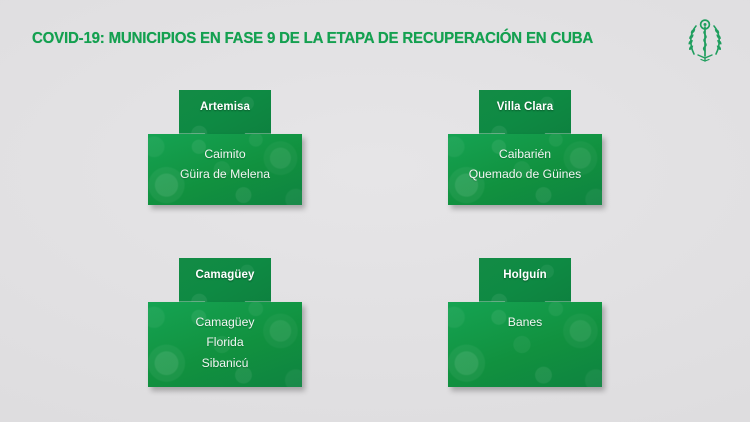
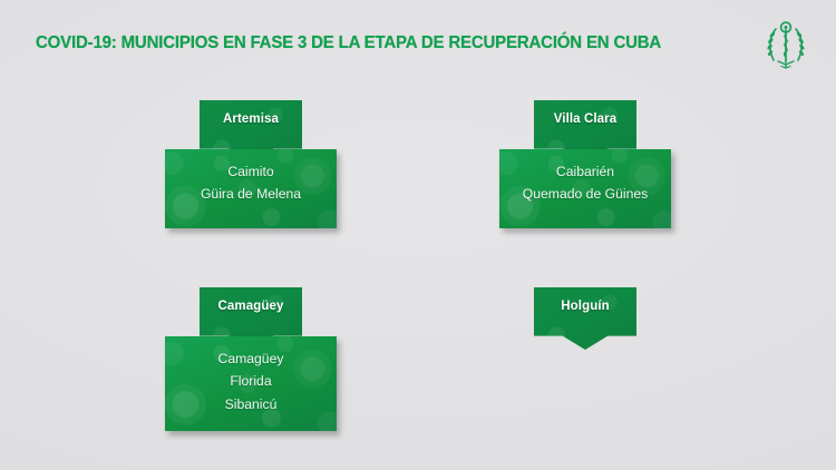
- COVID-19: MUNICIPIOS EN FASE 9 DE LA ETAPA DE RECUPERACIÓN EN CUBA
+ COVID-19: MUNICIPIOS EN FASE 3 DE LA ETAPA DE RECUPERACIÓN EN CUBA
  Artemisa
  Caimito
  Güira de Melena
  Villa Clara
  Caibarién
  Quemado de Güines
  Camagüey
  Camagüey
  Florida
  Sibanicú
  Holguín
- Banes
